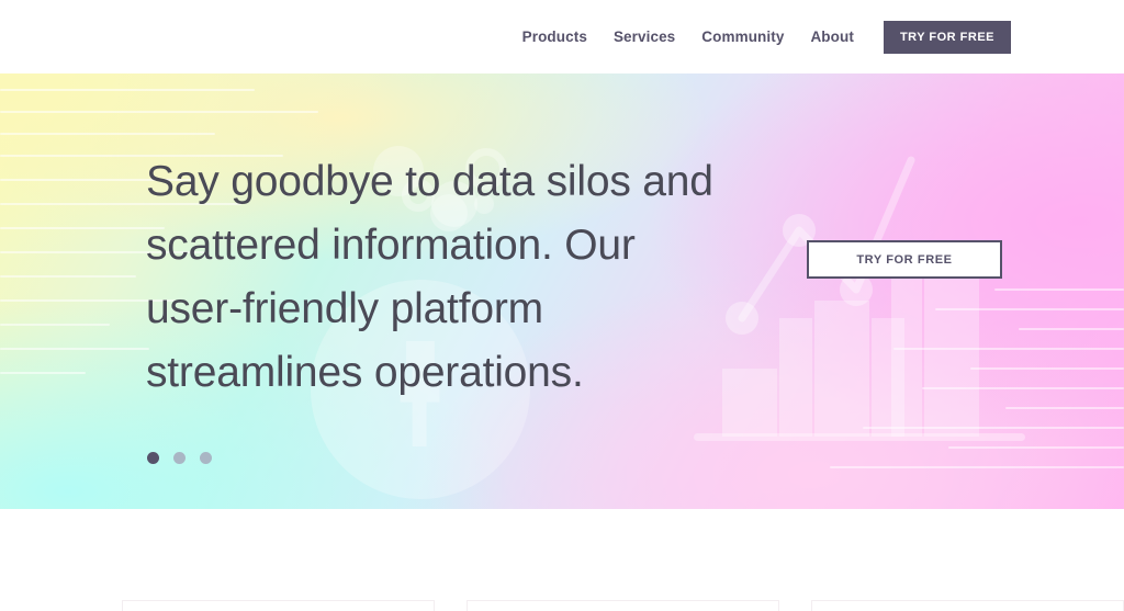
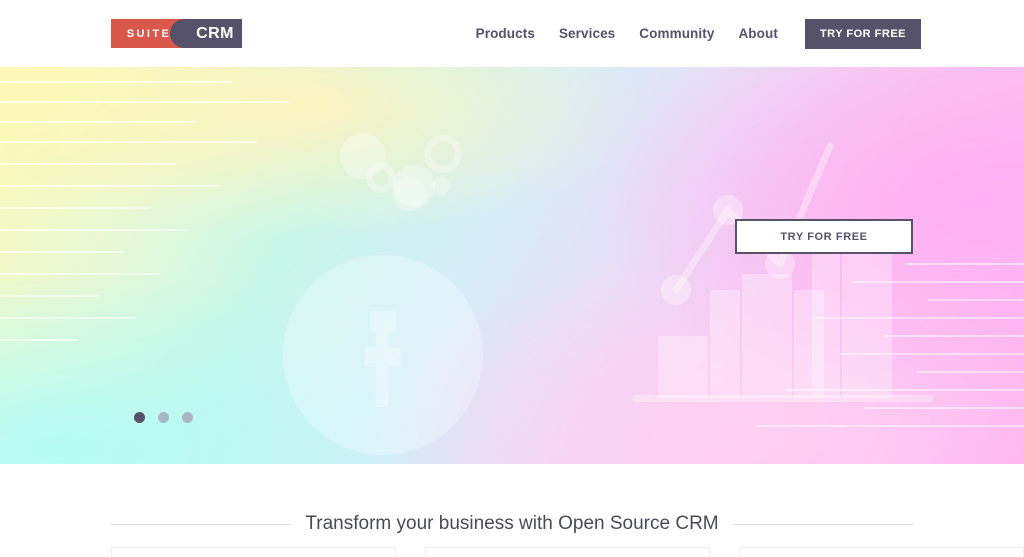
+ SUITE
+ CRM
  Products
  Services
  Community
  About
  TRY FOR FREE
- Say goodbye to data silos and scattered information. Our user-friendly platform streamlines operations.
  TRY FOR FREE
+ Transform your business with Open Source CRM
